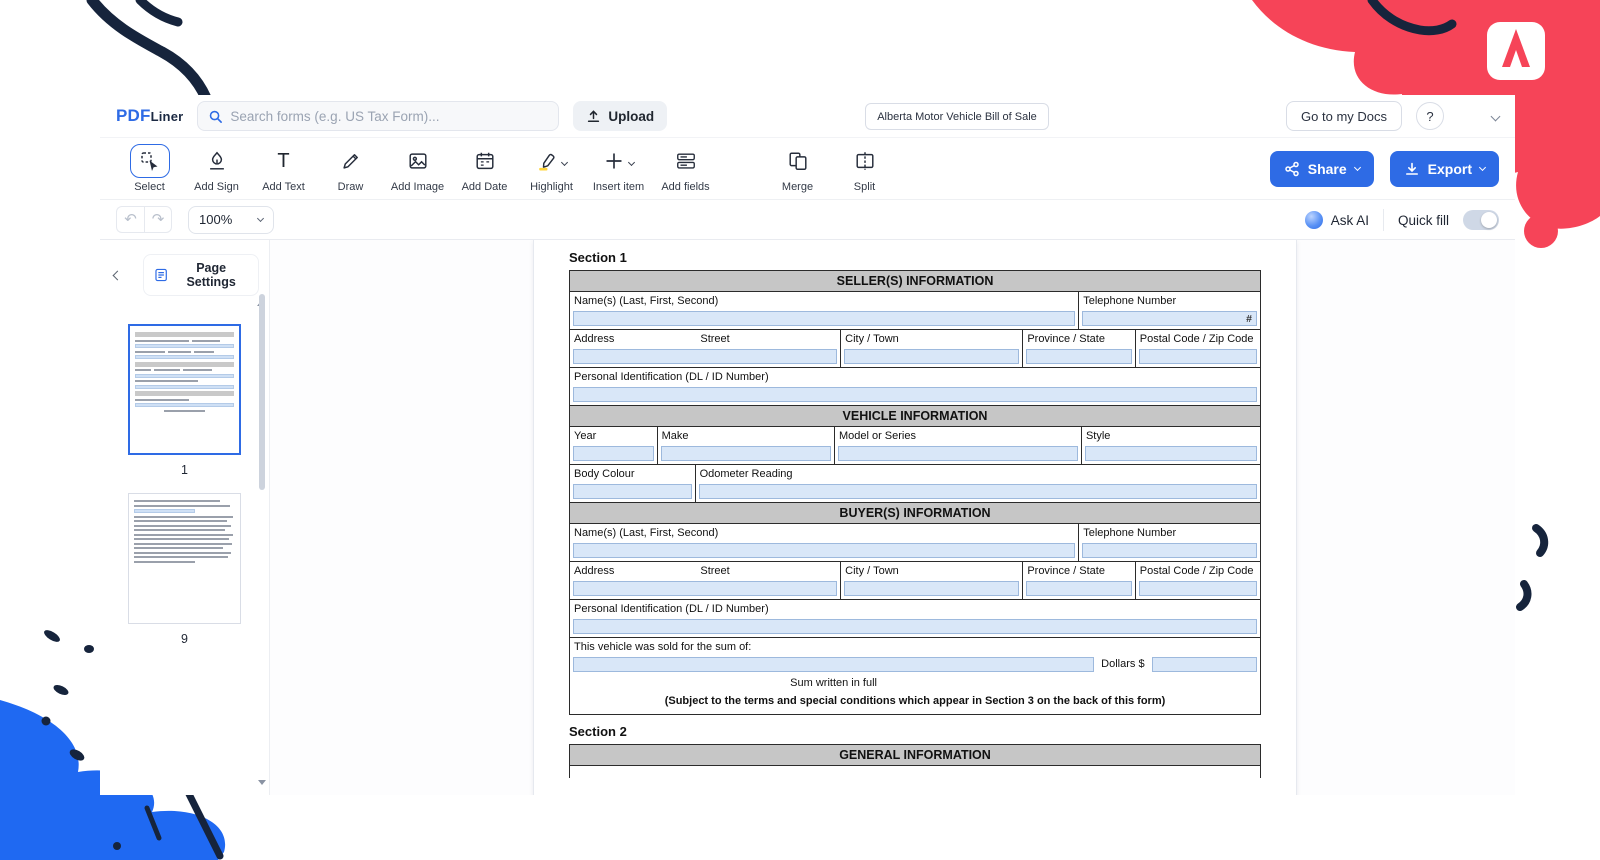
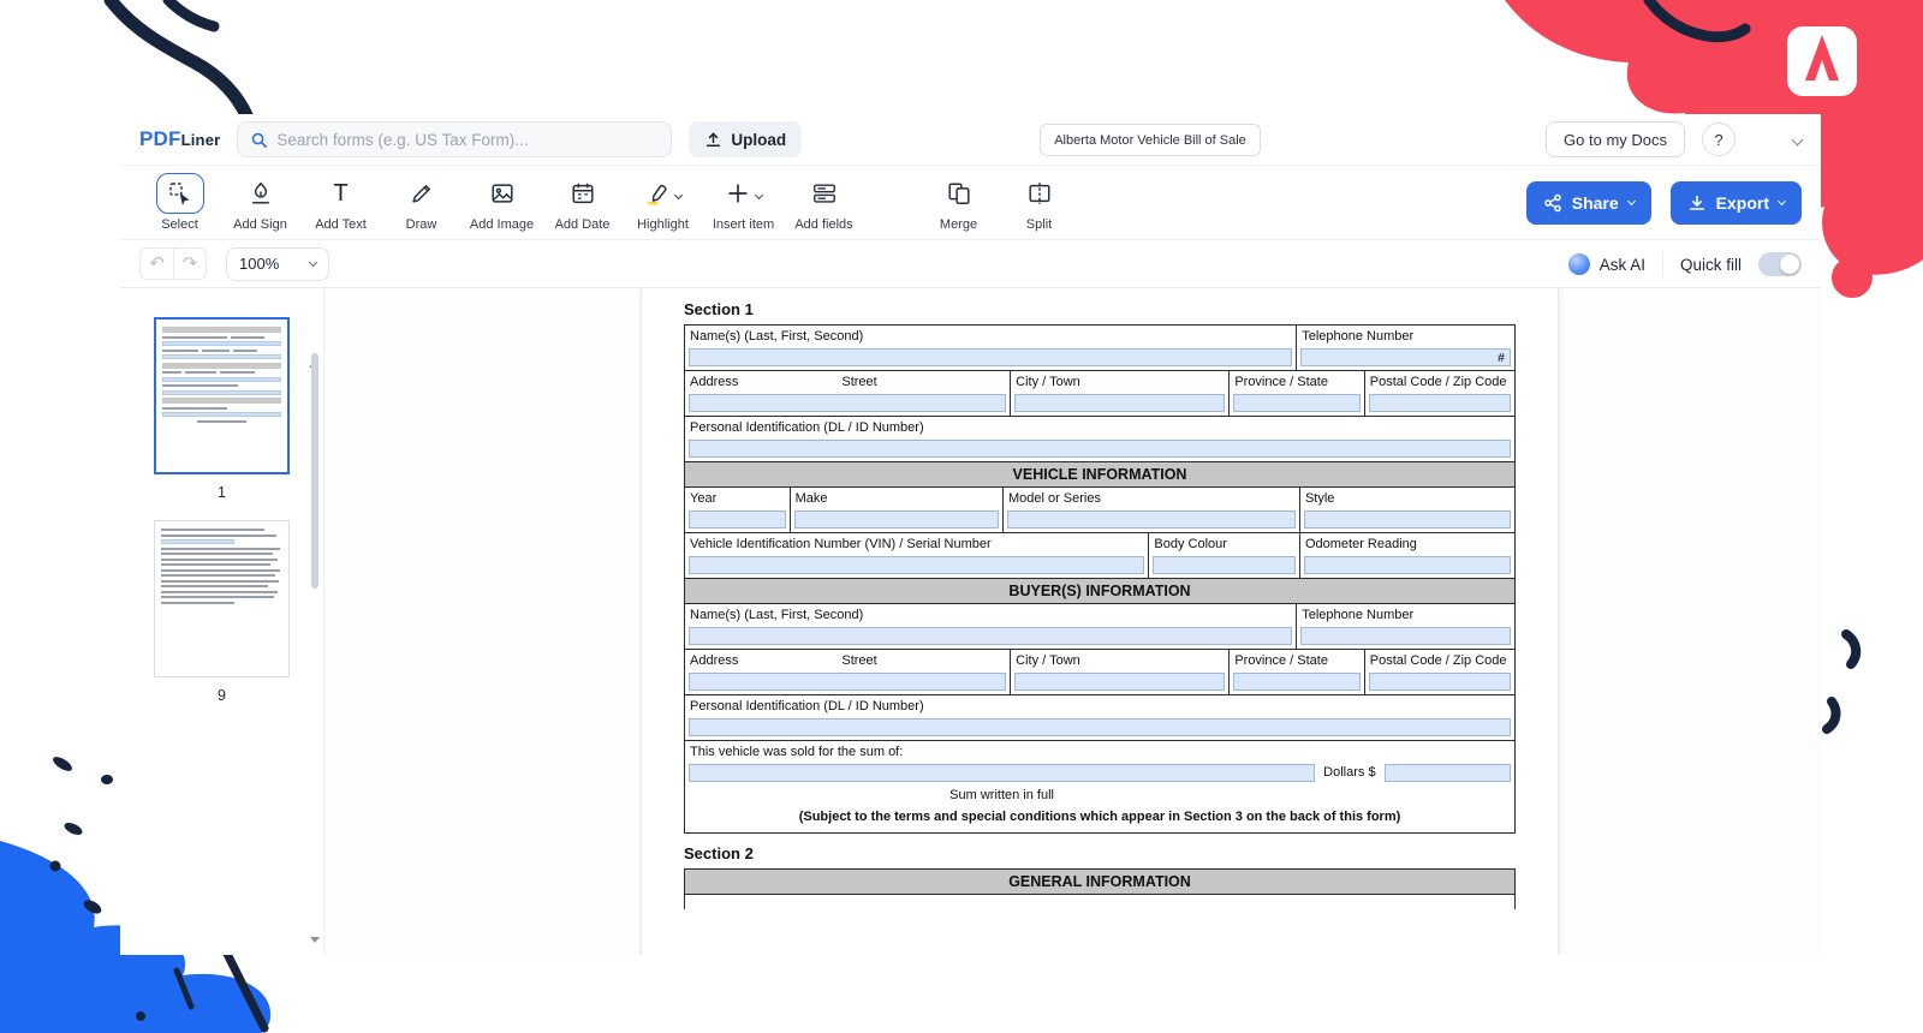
  PDFLiner
  Search forms (e.g. US Tax Form)...
  Upload
  Alberta Motor Vehicle Bill of Sale
  Go to my Docs
  ?
  Select
  Add Sign
  T
  Add Text
  Draw
  Add Image
  Add Date
  Highlight
  Insert item
  Add fields
  Merge
  Split
  Share
  Export
  ↶
  ↷
  100%
  Ask AI
  Quick fill
- Page Settings
  1
  9
  Section 1
- SELLER(S) INFORMATION
  Name(s) (Last, First, Second)
  Telephone Number
  #
  Address
  Street
  City / Town
  Province / State
  Postal Code / Zip Code
  Personal Identification (DL / ID Number)
  VEHICLE INFORMATION
  Year
  Make
  Model or Series
  Style
+ Vehicle Identification Number (VIN) / Serial Number
  Body Colour
  Odometer Reading
  BUYER(S) INFORMATION
  Name(s) (Last, First, Second)
  Telephone Number
  Address
  Street
  City / Town
  Province / State
  Postal Code / Zip Code
  Personal Identification (DL / ID Number)
  This vehicle was sold for the sum of:
  Dollars $
  Sum written in full
  (Subject to the terms and special conditions which appear in Section 3 on the back of this form)
  Section 2
  GENERAL INFORMATION
